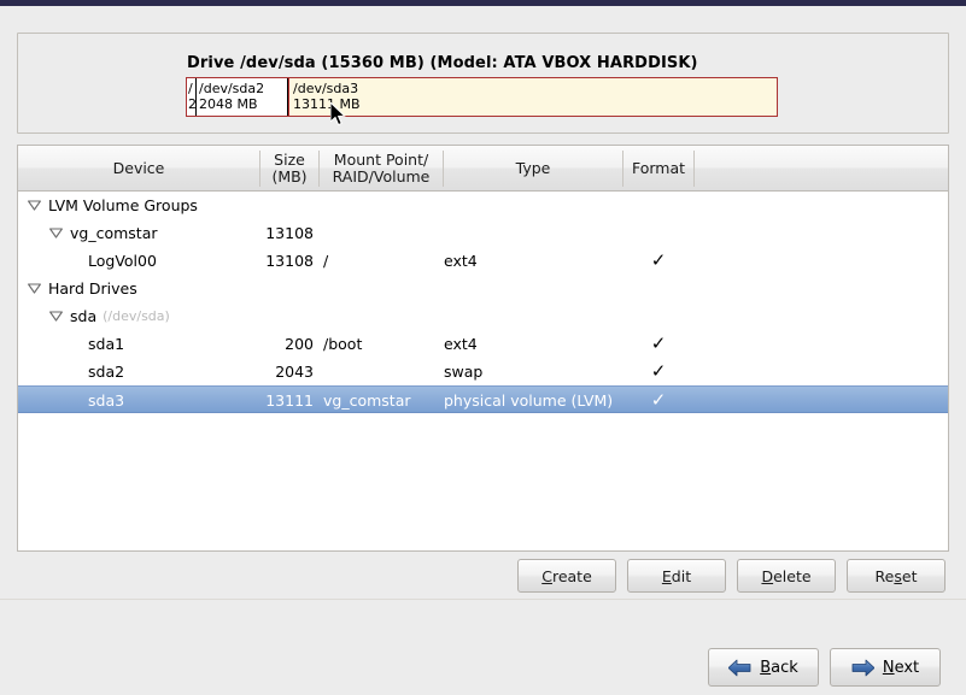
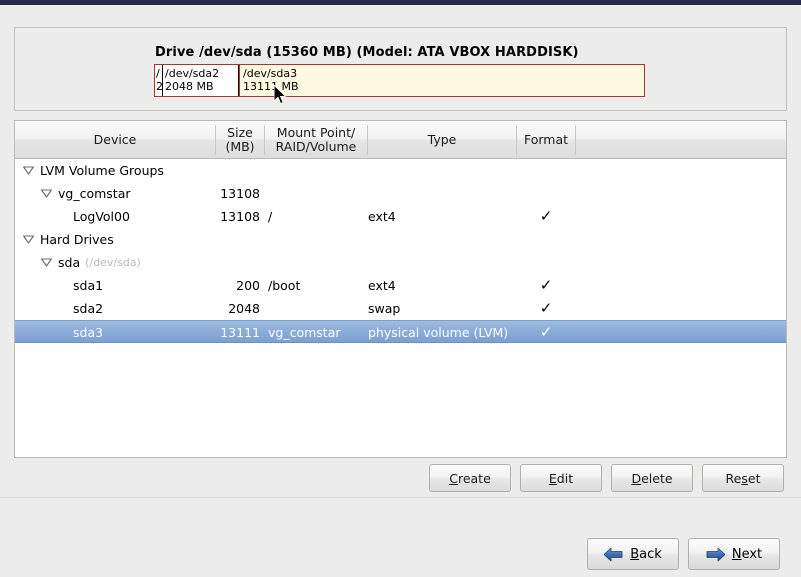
  Drive /dev/sda (15360 MB) (Model: ATA VBOX HARDDISK)
  /
  2
  /dev/sda2
  2048 MB
  /dev/sda3
  1311 MB
  Device
  Size
  (MB)
  Mount Point/
  RAID/Volume
  Type
  Format
  LVM Volume Groups
  vg_comstar
  13108
  LogVol00
  13108
  /
  ext4
  ✓
  Hard Drives
  sda
  (/dev/sda)
  sda1
  200
  /boot
  ext4
  ✓
  sda2
- 2043
+ 2048
  swap
  ✓
  sda3
  13111
  vg_comstar
  physical volume (LVM)
  ✓
  Create
  Edit
  Delete
  Reset
  Back
  Next
